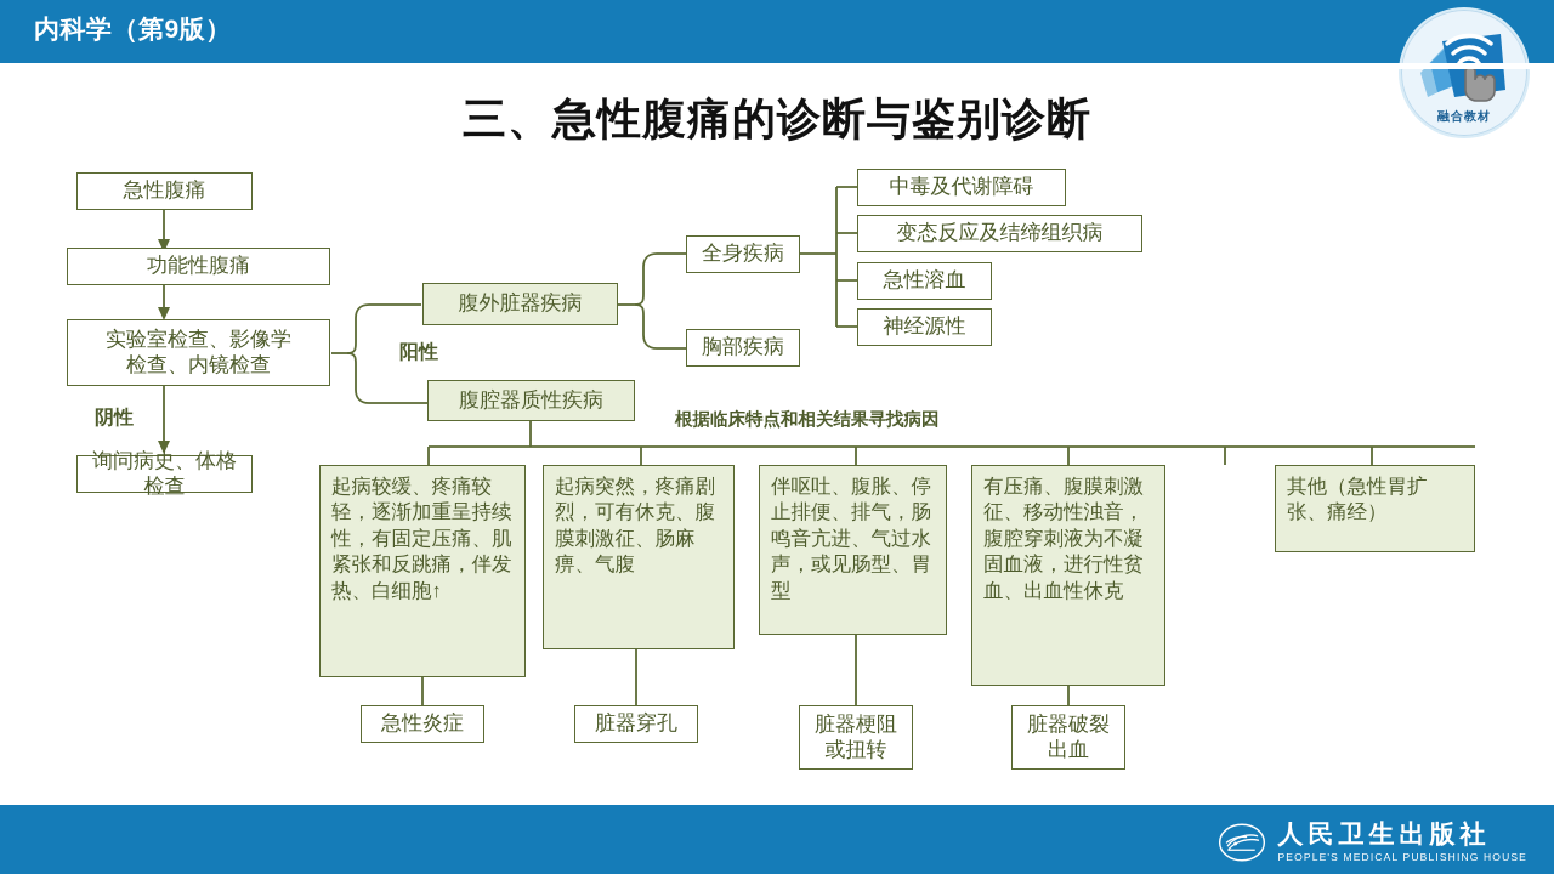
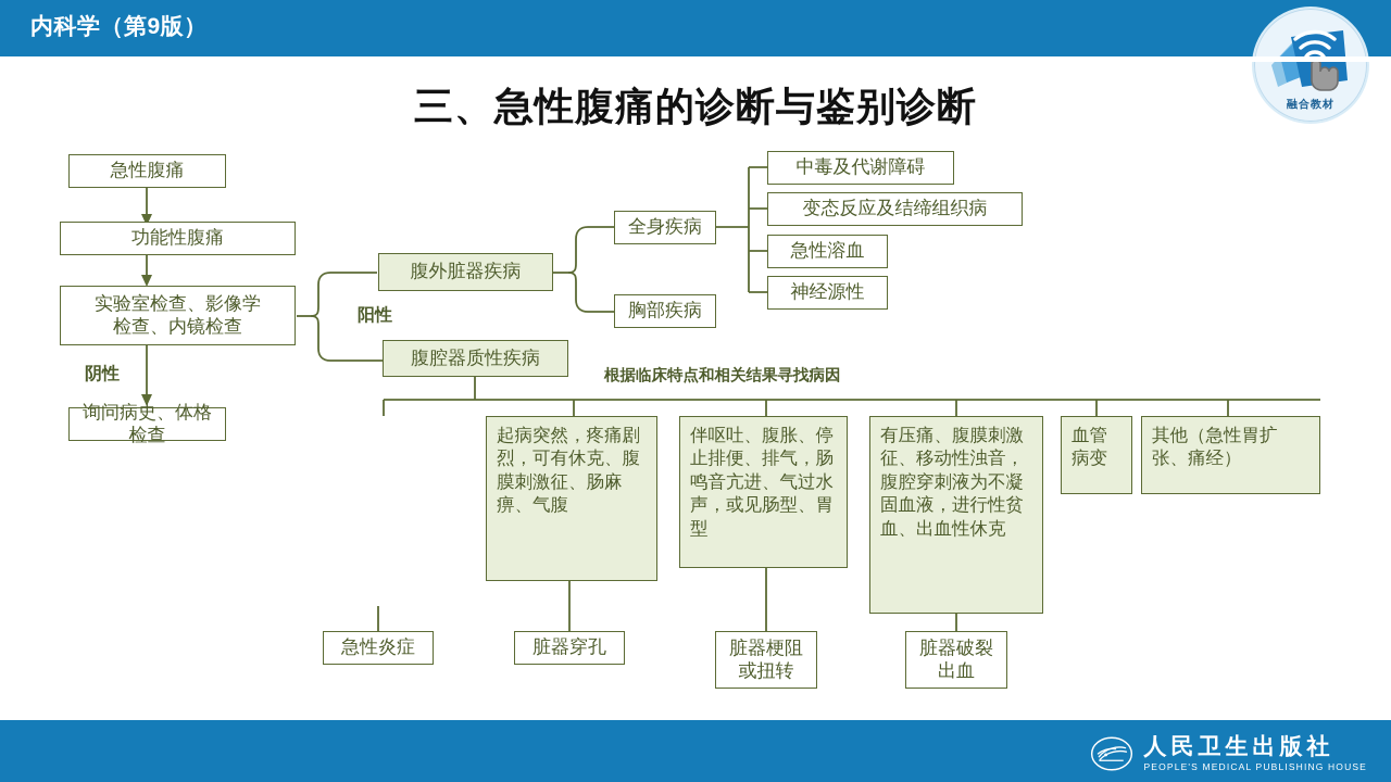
  内科学（第9版）
  融合教材
  三、急性腹痛的诊断与鉴别诊断
  急性腹痛
  功能性腹痛
  实验室检查、影像学
  检查、内镜检查
  阴性
  询问病史、体格检查
  阳性
  腹外脏器疾病
  腹腔器质性疾病
  全身疾病
  胸部疾病
  中毒及代谢障碍
  变态反应及结缔组织病
  急性溶血
  神经源性
  根据临床特点和相关结果寻找病因
- 起病较缓、疼痛较轻，逐渐加重呈持续性，有固定压痛、肌紧张和反跳痛，伴发热、白细胞↑
  起病突然，疼痛剧烈，可有休克、腹膜刺激征、肠麻痹、气腹
  伴呕吐、腹胀、停止排便、排气，肠鸣音亢进、气过水声，或见肠型、胃型
  有压痛、腹膜刺激征、移动性浊音，腹腔穿刺液为不凝固血液，进行性贫血、出血性休克
+ 血管病变
  其他（急性胃扩张、痛经）
  急性炎症
  脏器穿孔
  脏器梗阻
  或扭转
  脏器破裂
  出血
  人民卫生出版社
  PEOPLE'S MEDICAL PUBLISHING HOUSE
